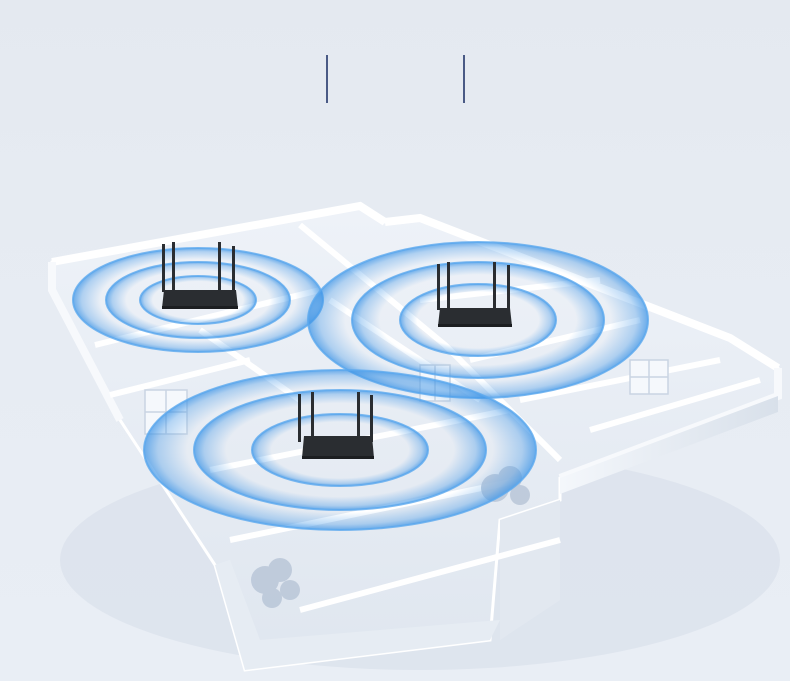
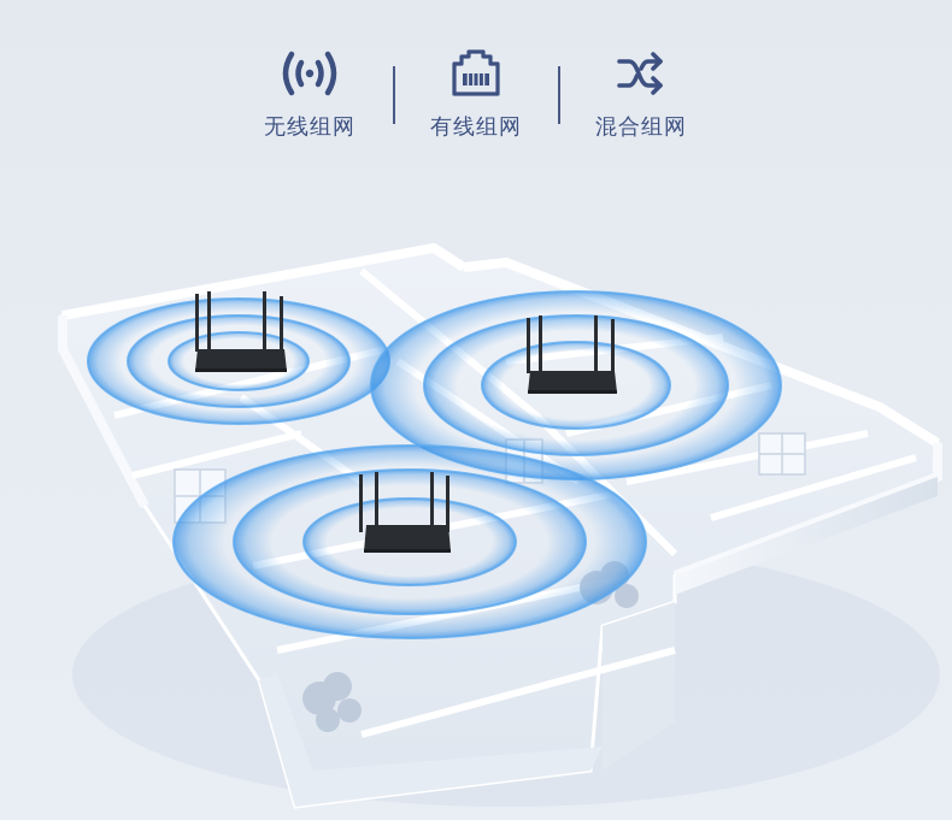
+ 无线组网
+ 有线组网
+ 混合组网
